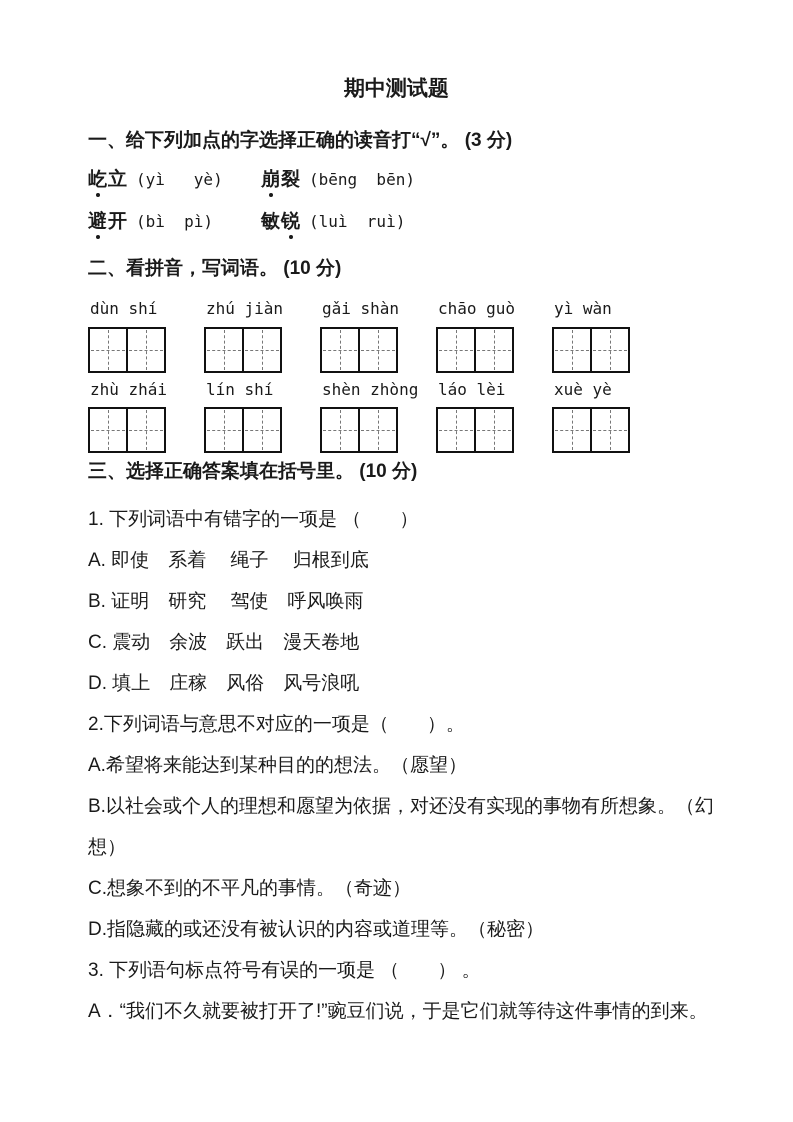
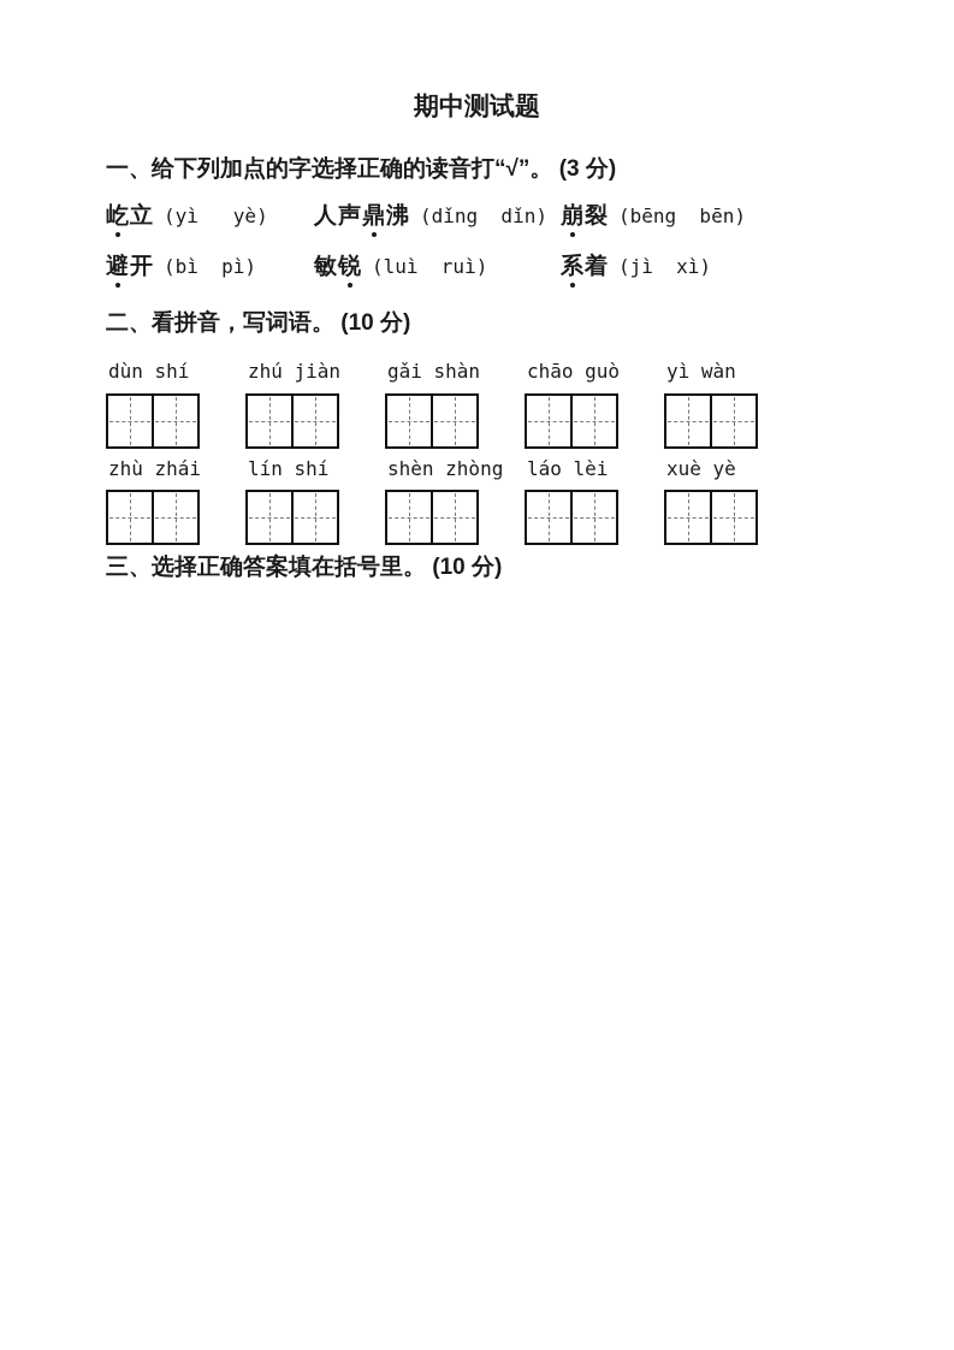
  期中测试题
  一、给下列加点的字选择正确的读音打“√”。 (3 分)
  屹立 (yì yè)
+ 人声鼎沸 (dǐng dǐn)
  崩裂 (bēng bēn)
  避开 (bì pì)
  敏锐 (luì ruì)
+ 系着 (jì xì)
  二、看拼音，写词语。 (10 分)
  dùn shí
  zhú jiàn
  gǎi shàn
  chāo guò
  yì wàn
  zhù zhái
  lín shí
  shèn zhòng
  láo lèi
  xuè yè
  三、选择正确答案填在括号里。 (10 分)
- 1. 下列词语中有错字的一项是 （ ）
- A. 即使 系着 绳子 归根到底
- B. 证明 研究 驾使 呼风唤雨
- C. 震动 余波 跃出 漫天卷地
- D. 填上 庄稼 风俗 风号浪吼
- 2.下列词语与意思不对应的一项是（ ）。
- A.希望将来能达到某种目的的想法。（愿望）
- B.以社会或个人的理想和愿望为依据，对还没有实现的事物有所想象。（幻想）
- C.想象不到的不平凡的事情。（奇迹）
- D.指隐藏的或还没有被认识的内容或道理等。（秘密）
- 3. 下列语句标点符号有误的一项是 （ ） 。
- A．“我们不久就要被打开了!”豌豆们说，于是它们就等待这件事情的到来。
